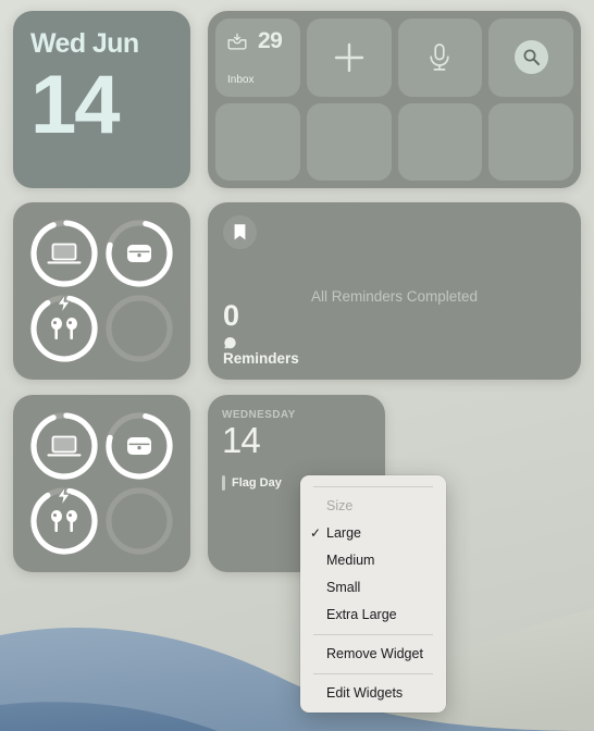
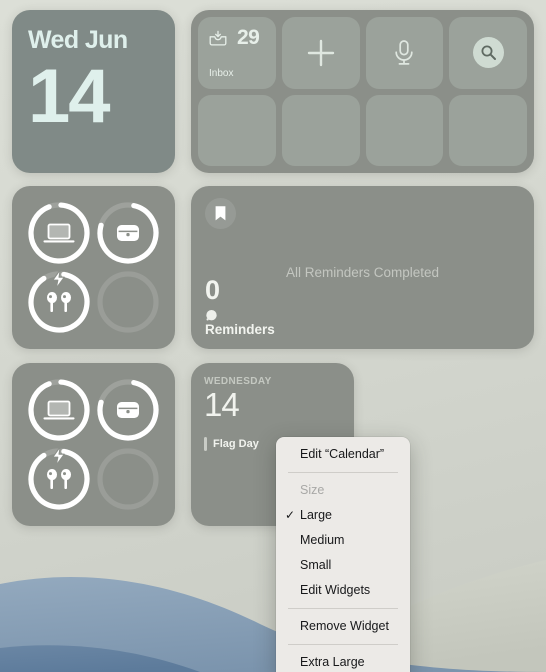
  Wed Jun
  14
  29
  Inbox
  All Reminders Completed
  0
  Reminders
  WEDNESDAY
  14
  Flag Day
+ Edit “Calendar”
  Size
  ✓
  Large
  Medium
  Small
- Extra Large
+ Edit Widgets
  Remove Widget
- Edit Widgets
+ Extra Large
